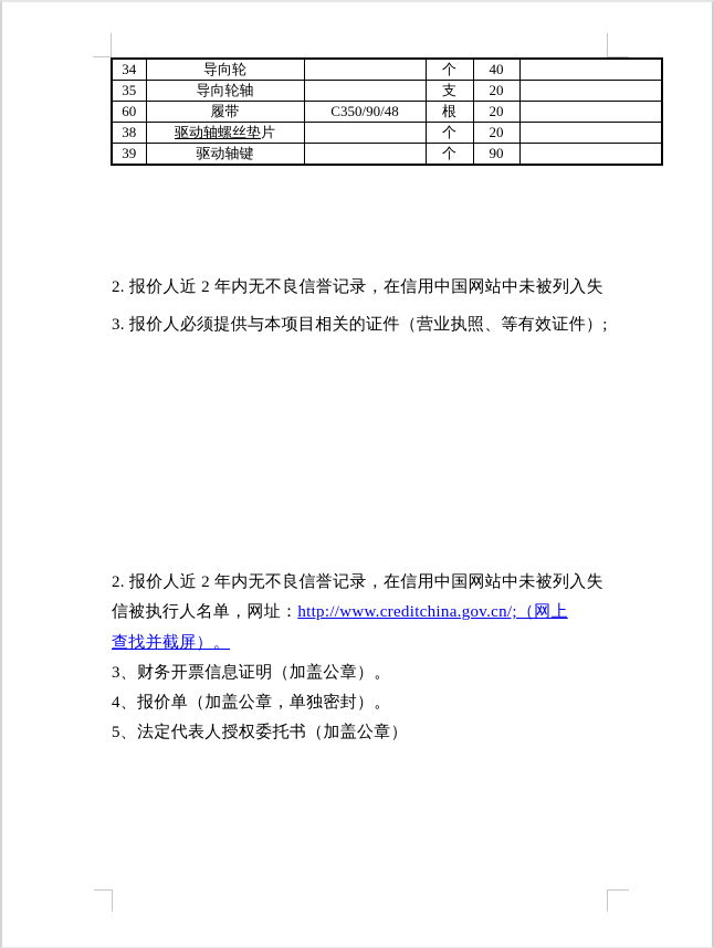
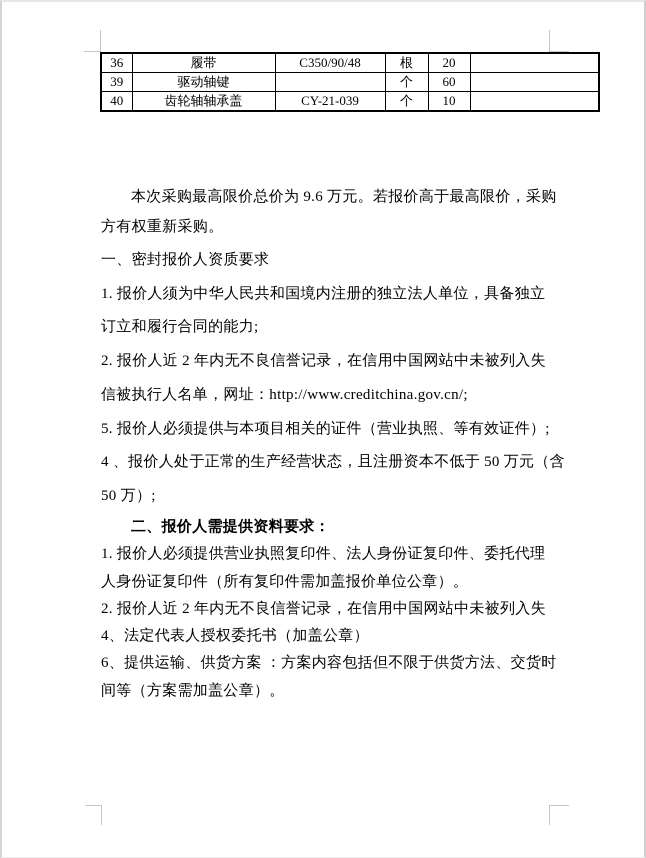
- 34	导向轮		个	40
- 35	导向轮轴		支	20
- 60	履带	C350/90/48	根	20
+ 36	履带	C350/90/48	根	20
- 38	驱动轴螺丝垫片		个	20
- 39	驱动轴键		个	90
+ 39	驱动轴键		个	60
+ 40	齿轮轴轴承盖	CY-21-039	个	10
+ 本次采购最高限价总价为 9.6 万元。若报价高于最高限价，采购
+ 方有权重新采购。
+ 一、密封报价人资质要求
+ 1. 报价人须为中华人民共和国境内注册的独立法人单位，具备独立
+ 订立和履行合同的能力;
  2. 报价人近 2 年内无不良信誉记录，在信用中国网站中未被列入失
+ 信被执行人名单，网址：http://www.creditchina.gov.cn/;
- 3. 报价人必须提供与本项目相关的证件（营业执照、等有效证件）;
+ 5. 报价人必须提供与本项目相关的证件（营业执照、等有效证件）;
+ 4 、报价人处于正常的生产经营状态，且注册资本不低于 50 万元（含
+ 50 万）;
+ 二、报价人需提供资料要求：
+ 1. 报价人必须提供营业执照复印件、法人身份证复印件、委托代理
+ 人身份证复印件（所有复印件需加盖报价单位公章）。
  2. 报价人近 2 年内无不良信誉记录，在信用中国网站中未被列入失
- 信被执行人名单，网址：http://www.creditchina.gov.cn/;（网上
- 查找并截屏）。
- 3、财务开票信息证明（加盖公章）。
- 4、报价单（加盖公章，单独密封）。
- 5、法定代表人授权委托书（加盖公章）
+ 4、法定代表人授权委托书（加盖公章）
+ 6、提供运输、供货方案 ：方案内容包括但不限于供货方法、交货时
+ 间等（方案需加盖公章）。
